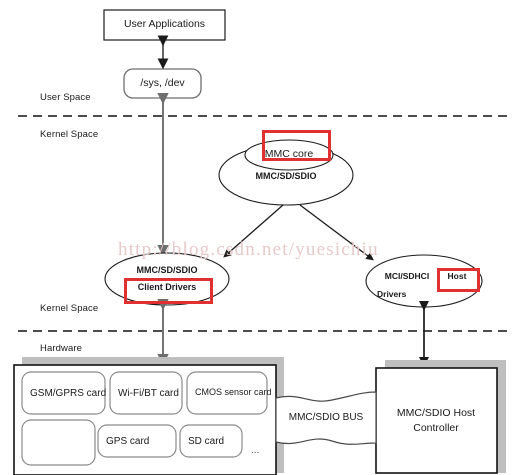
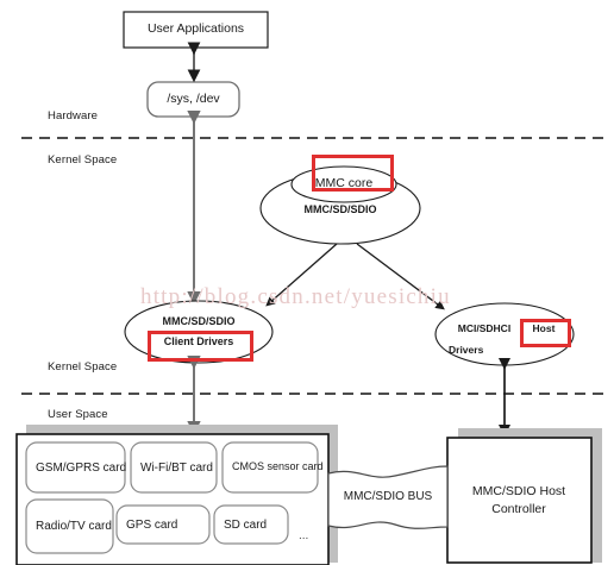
  http://blog.csdn.net/yuesichiu
- User Space
+ Hardware
  Kernel Space
  Kernel Space
- Hardware
+ User Space
  User Applications
  /sys, /dev
  MMC core
  MMC/SD/SDIO
  MMC/SD/SDIO
  Client Drivers
  MCI/SDHCI
  Host
  Drivers
  MMC/SDIO Host Controller
  MMC/SDIO BUS
  GSM/GPRS card
  Wi-Fi/BT card
  CMOS sensor card
+ Radio/TV card
  GPS card
  SD card
  ...
